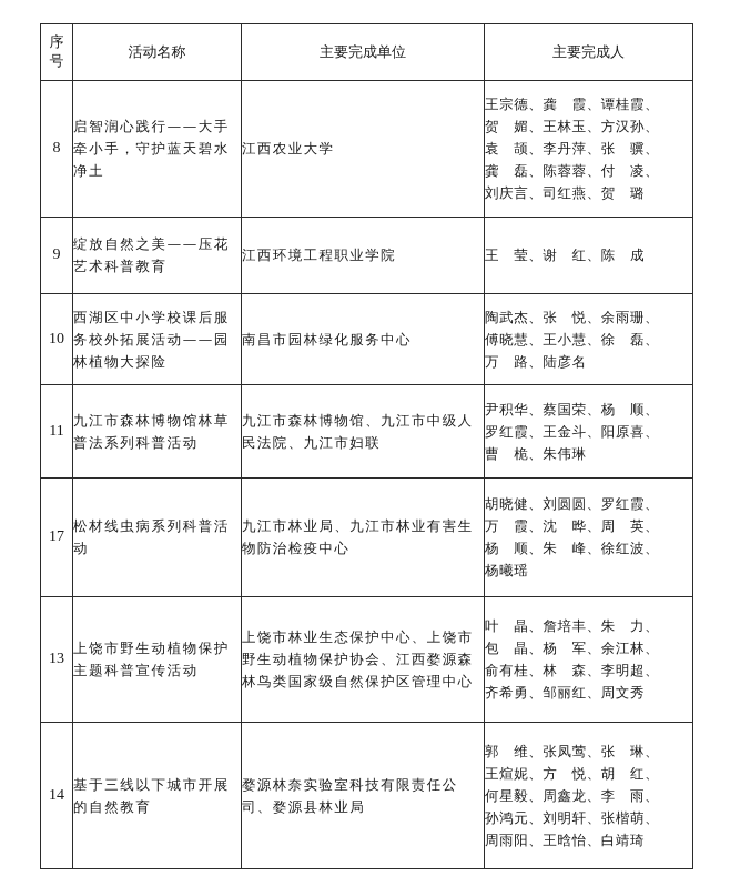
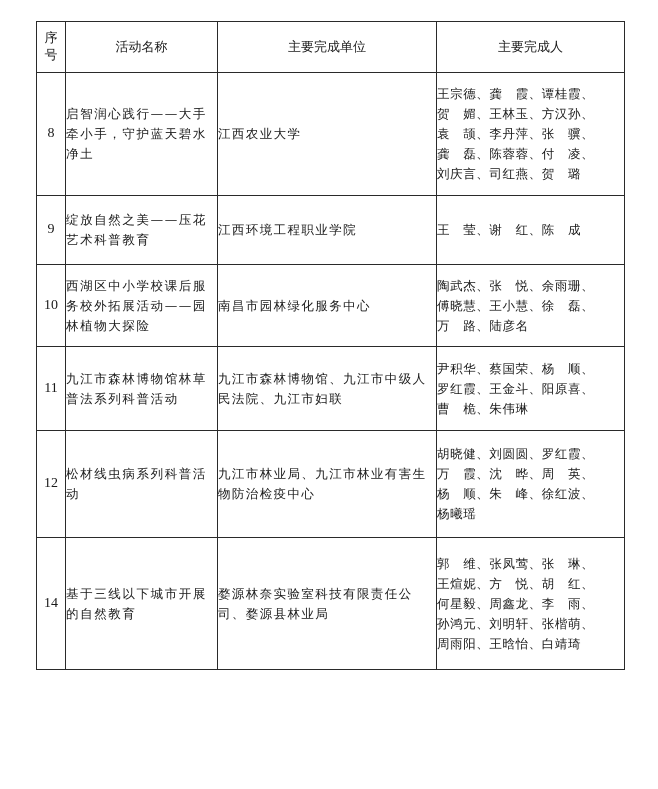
  序 号	活动名称	主要完成单位	主要完成人
  8	启智润心践行——大手牵小手，守护蓝天碧水净土	江西农业大学	王宗德、龚 霞、谭桂霞、 贺 媚、王林玉、方汉孙、 袁 颉、李丹萍、张 骥、 龚 磊、陈蓉蓉、付 凌、 刘庆言、司红燕、贺 璐
  9	绽放自然之美——压花艺术科普教育	江西环境工程职业学院	王 莹、谢 红、陈 成
  10	西湖区中小学校课后服务校外拓展活动——园林植物大探险	南昌市园林绿化服务中心	陶武杰、张 悦、余雨珊、 傅晓慧、王小慧、徐 磊、 万 路、陆彦名
  11	九江市森林博物馆林草普法系列科普活动	九江市森林博物馆、九江市中级人民法院、九江市妇联	尹积华、蔡国荣、杨 顺、 罗红霞、王金斗、阳原喜、 曹 桅、朱伟琳
- 17	松材线虫病系列科普活动	九江市林业局、九江市林业有害生物防治检疫中心	胡晓健、刘圆圆、罗红霞、 万 霞、沈 晔、周 英、 杨 顺、朱 峰、徐红波、 杨曦瑶
+ 12	松材线虫病系列科普活动	九江市林业局、九江市林业有害生物防治检疫中心	胡晓健、刘圆圆、罗红霞、 万 霞、沈 晔、周 英、 杨 顺、朱 峰、徐红波、 杨曦瑶
- 13	上饶市野生动植物保护主题科普宣传活动	上饶市林业生态保护中心、上饶市野生动植物保护协会、江西婺源森林鸟类国家级自然保护区管理中心	叶 晶、詹培丰、朱 力、 包 晶、杨 军、余江林、 俞有桂、林 森、李明超、 齐希勇、邹丽红、周文秀
  14	基于三线以下城市开展的自然教育	婺源林奈实验室科技有限责任公司、婺源县林业局	郭 维、张凤莺、张 琳、 王煊妮、方 悦、胡 红、 何星毅、周鑫龙、李 雨、 孙鸿元、刘明轩、张楷萌、 周雨阳、王晗怡、白靖琦
